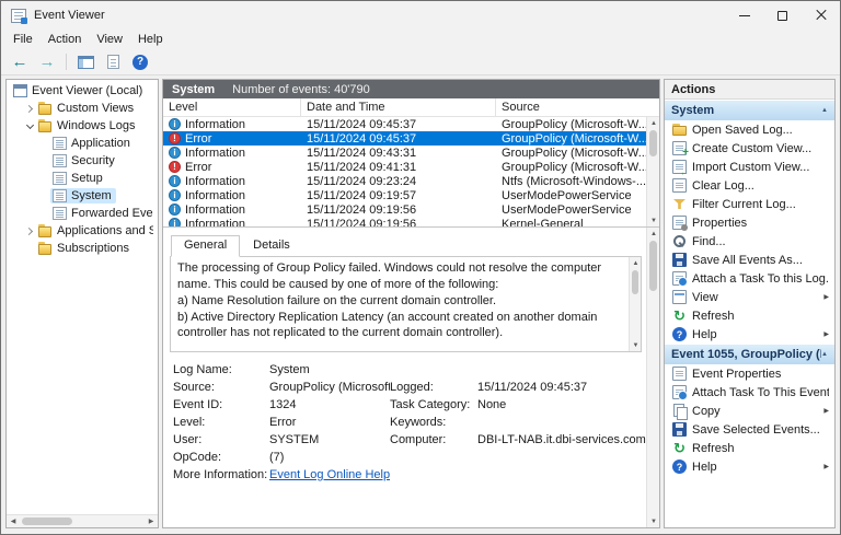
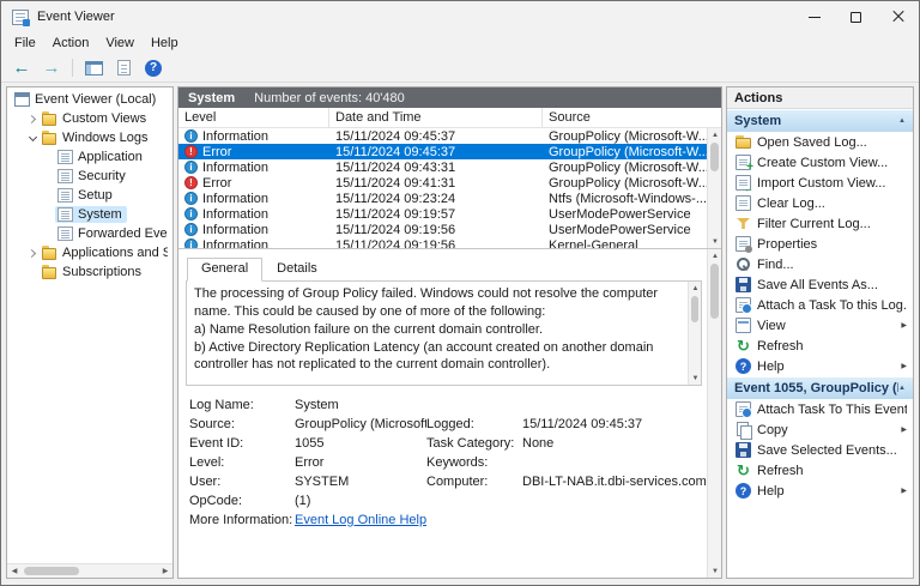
  Event Viewer
  File
  Action
  View
  Help
  ←
  →
  ?
  Event Viewer (Local)
  Custom Views
  Windows Logs
  Application
  Security
  Setup
  System
  Forwarded Eve
  Subscriptions
  System
- Number of events: 40'790
+ Number of events: 40'480
  Level
  Date and Time
  Source
  i
  Information
  15/11/2024 09:45:37
  GroupPolicy (Microsoft-W..
  !
  Error
  15/11/2024 09:45:37
  GroupPolicy (Microsoft-W..
  i
  Information
  15/11/2024 09:43:31
  GroupPolicy (Microsoft-W..
  !
  Error
  15/11/2024 09:41:31
  GroupPolicy (Microsoft-W..
  i
  Information
  15/11/2024 09:23:24
  Ntfs (Microsoft-Windows-...
  i
  Information
  15/11/2024 09:19:57
  UserModePowerService
  i
  Information
  15/11/2024 09:19:56
  UserModePowerService
  i
  Information
  15/11/2024 09:19:56
  Kernel-General
  General
  Details
  The processing of Group Policy failed. Windows could not resolve the computer name. This could be caused by one of more of the following:
  a) Name Resolution failure on the current domain controller.
  b) Active Directory Replication Latency (an account created on another domain controller has not replicated to the current domain controller).
  Log Name:
  System
  Source:
  GroupPolicy (Microsoft
  Logged:
  15/11/2024 09:45:37
  Event ID:
- 1324
+ 1055
  Task Category:
  None
  Level:
  Error
  Keywords:
  User:
  SYSTEM
  Computer:
  DBI-LT-NAB.it.dbi-services.com
  OpCode:
- (7)
+ (1)
  More Information:
  Event Log Online Help
  Actions
  System
  Open Saved Log...
  Create Custom View...
  Import Custom View...
  Clear Log...
  Filter Current Log...
  Properties
  Find...
  Save All Events As...
  Attach a Task To this Log.
  View
  ↻
  Refresh
  ?
  Help
- Event Properties
  Attach Task To This Event
  Copy
  Save Selected Events...
  ↻
  Refresh
  ?
  Help
